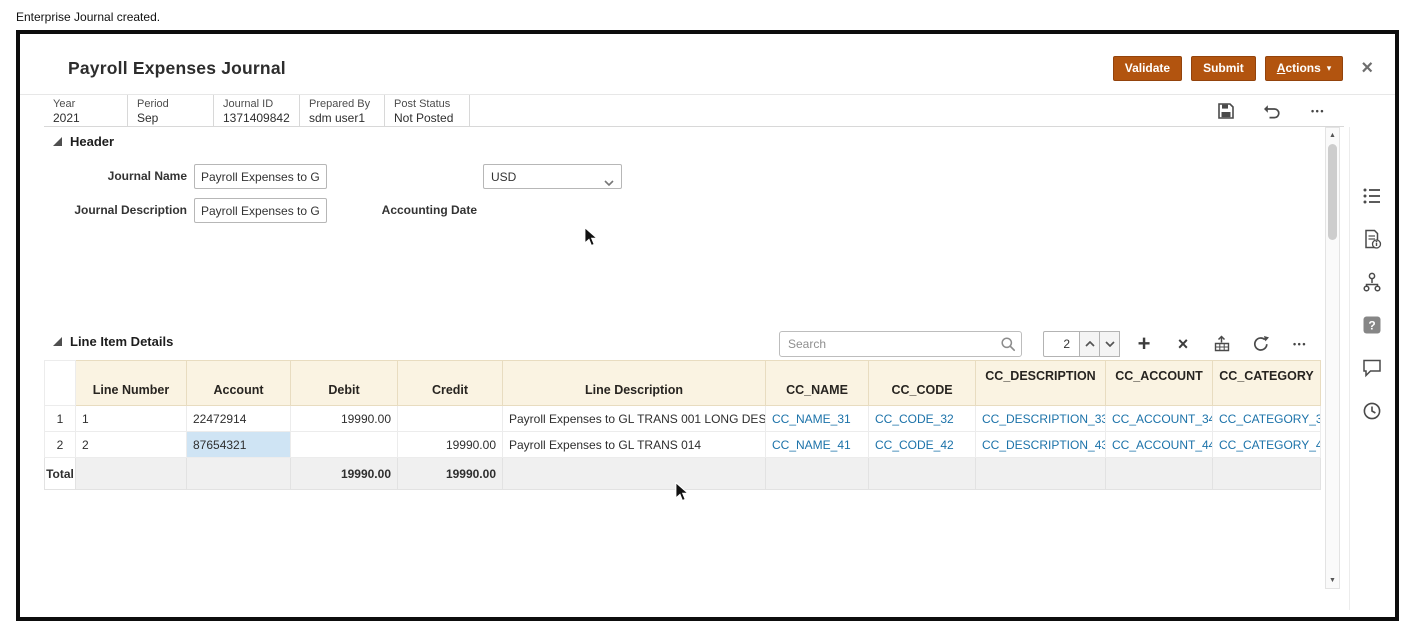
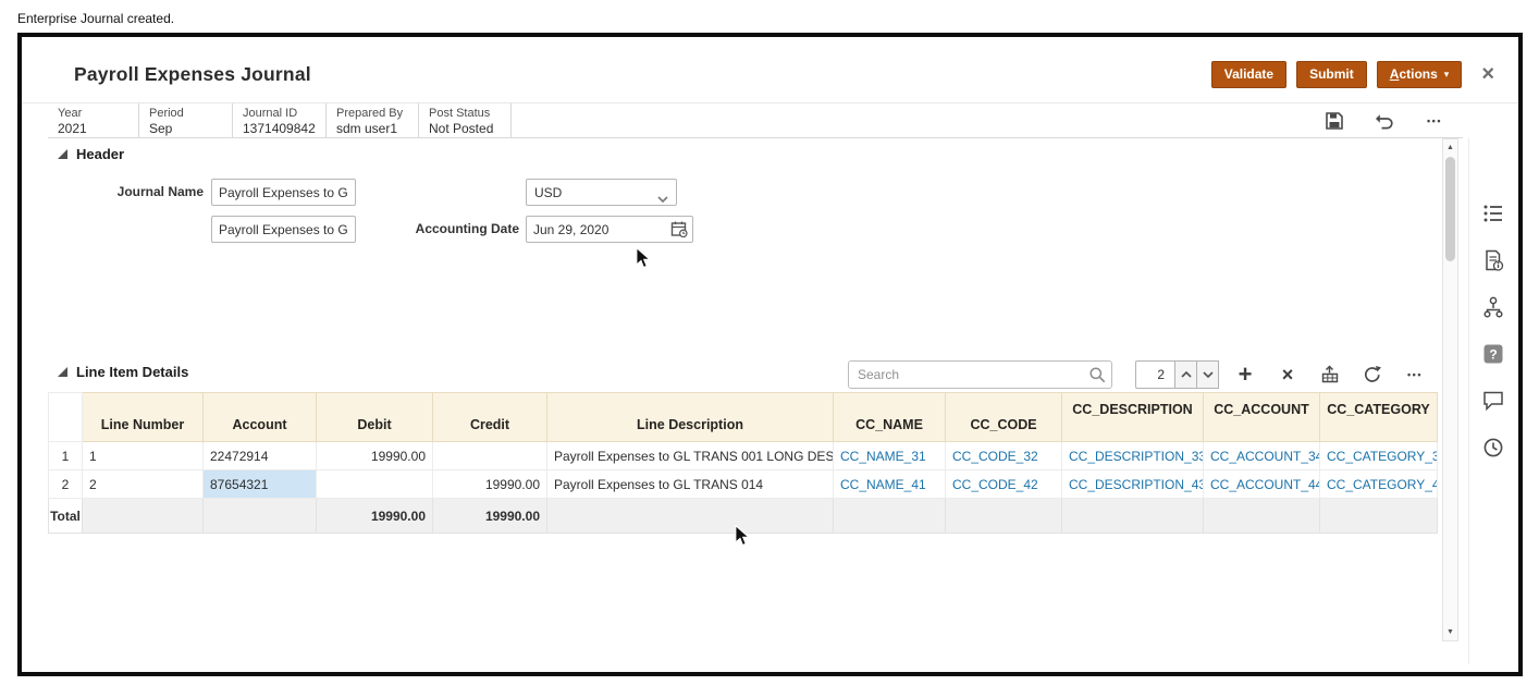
  Enterprise Journal created.
  Payroll Expenses Journal
  Validate
  Submit
  Actions
  ▾
  ×
  Year
  2021
  Period
  Sep
  Journal ID
  1371409842
  Prepared By
  sdm user1
  Post Status
  Not Posted
  •••
  Header
  Journal Name
  Payroll Expenses to G
  USD
- Journal Description
  Payroll Expenses to G
  Accounting Date
+ Jun 29, 2020
  Line Item Details
  Search
  2
  +
  ×
  •••
  	Line Number	Account	Debit	Credit	Line Description	CC_NAME	CC_CODE	CC_DESCRIPTION	CC_ACCOUNT	CC_CATEGORY
  1	1	22472914	19990.00		Payroll Expenses to GL TRANS 001 LONG DES	CC_NAME_31	CC_CODE_32	CC_DESCRIPTION_33	CC_ACCOUNT_3	CC_CATEGORY_3
  2	2	87654321		19990.00	Payroll Expenses to GL TRANS 014	CC_NAME_41	CC_CODE_42	CC_DESCRIPTION_43	CC_ACCOUNT_4	CC_CATEGORY_4
  Total			19990.00	19990.00
  ?
